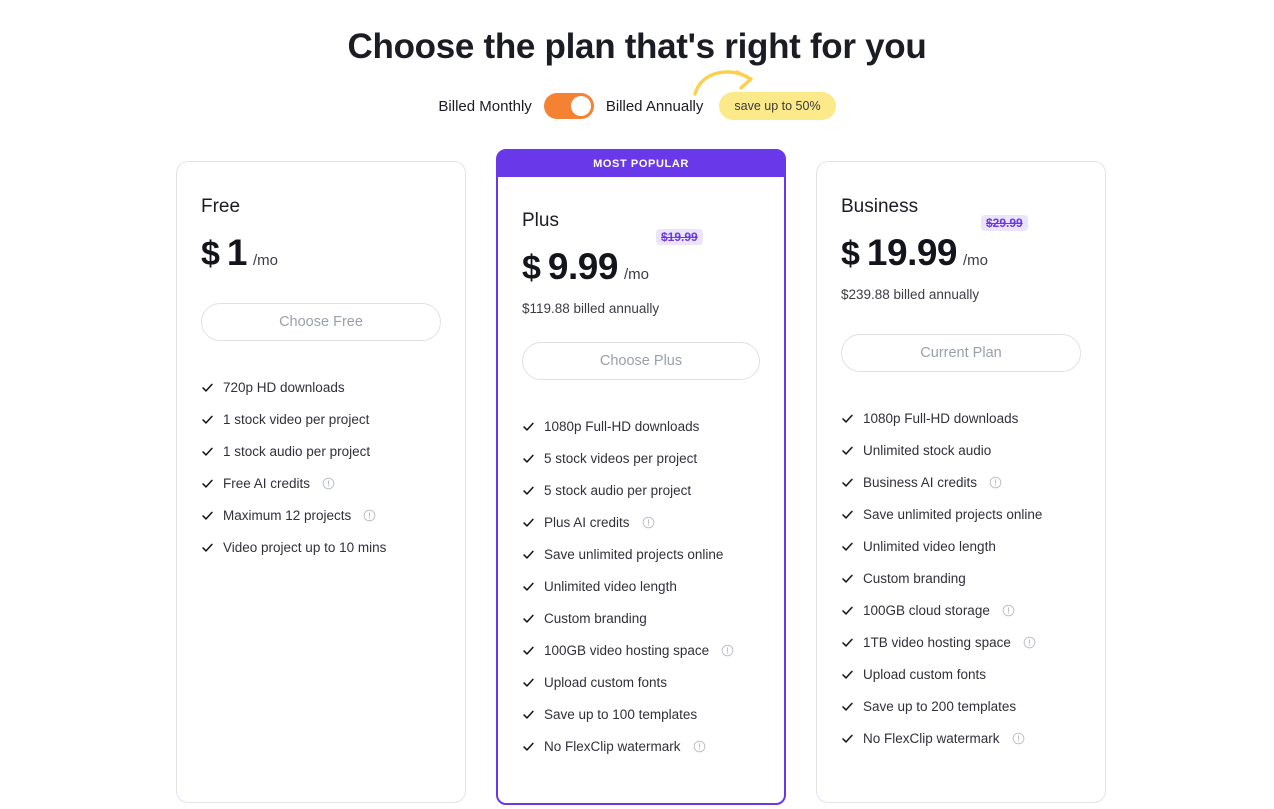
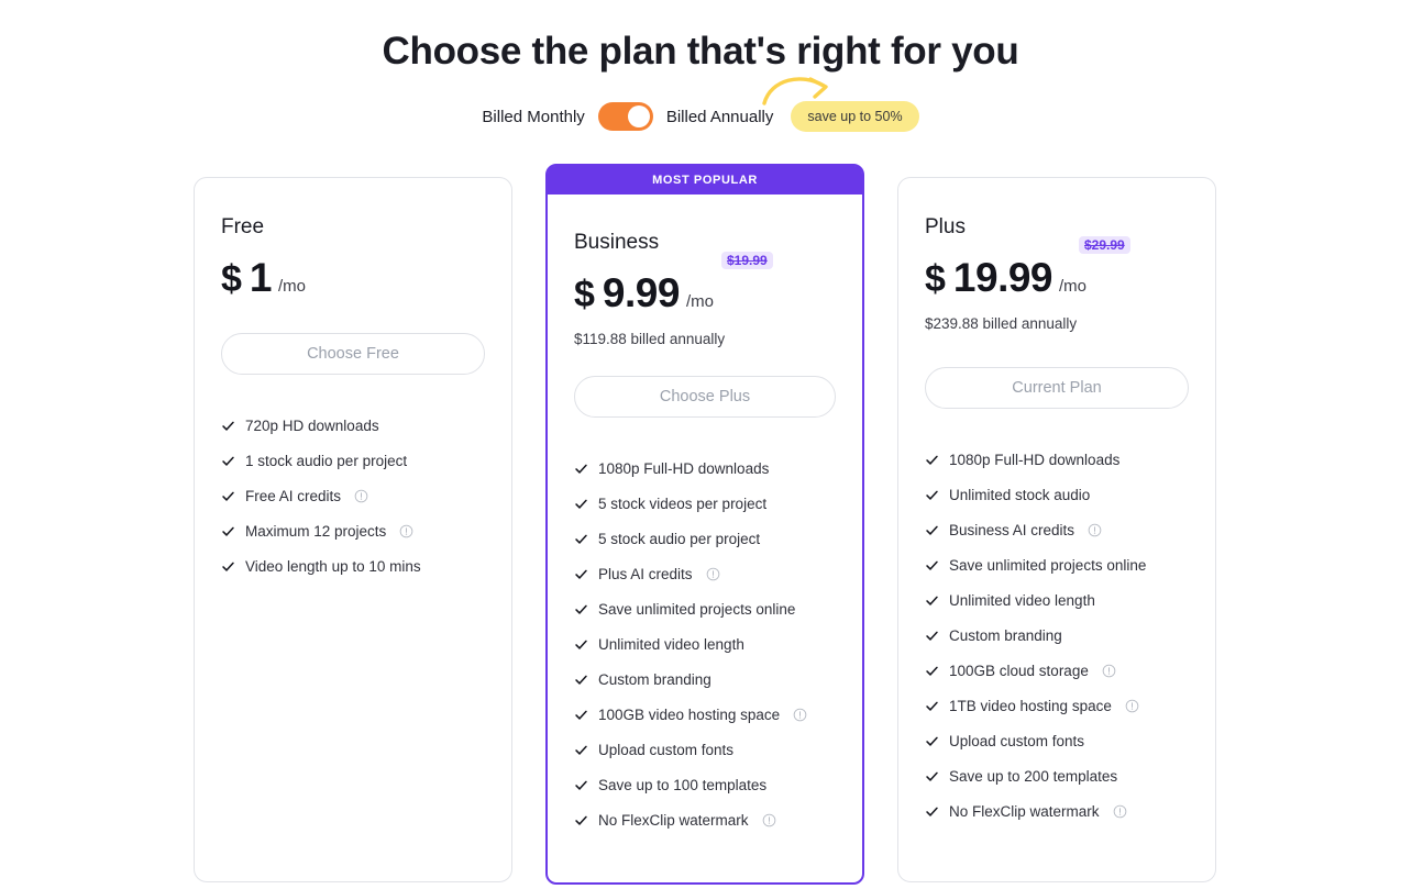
  Choose the plan that's right for you
  Billed Monthly
  Billed Annually
  save up to 50%
  Free
  $
  1
  /mo
  Choose Free
  720p HD downloads
- 1 stock video per project
  1 stock audio per project
  Free AI credits
  Maximum 12 projects
- Video project up to 10 mins
+ Video length up to 10 mins
  MOST POPULAR
- Plus
+ Business
  $
  9.99
  /mo
  $19.99
  $119.88 billed annually
  Choose Plus
  1080p Full-HD downloads
  5 stock videos per project
  5 stock audio per project
  Plus AI credits
  Save unlimited projects online
  Unlimited video length
  Custom branding
  100GB video hosting space
  Upload custom fonts
  Save up to 100 templates
  No FlexClip watermark
- Business
+ Plus
  $
  19.99
  /mo
  $29.99
  $239.88 billed annually
  Current Plan
  1080p Full-HD downloads
  Unlimited stock audio
  Business AI credits
  Save unlimited projects online
  Unlimited video length
  Custom branding
  100GB cloud storage
  1TB video hosting space
  Upload custom fonts
  Save up to 200 templates
  No FlexClip watermark
